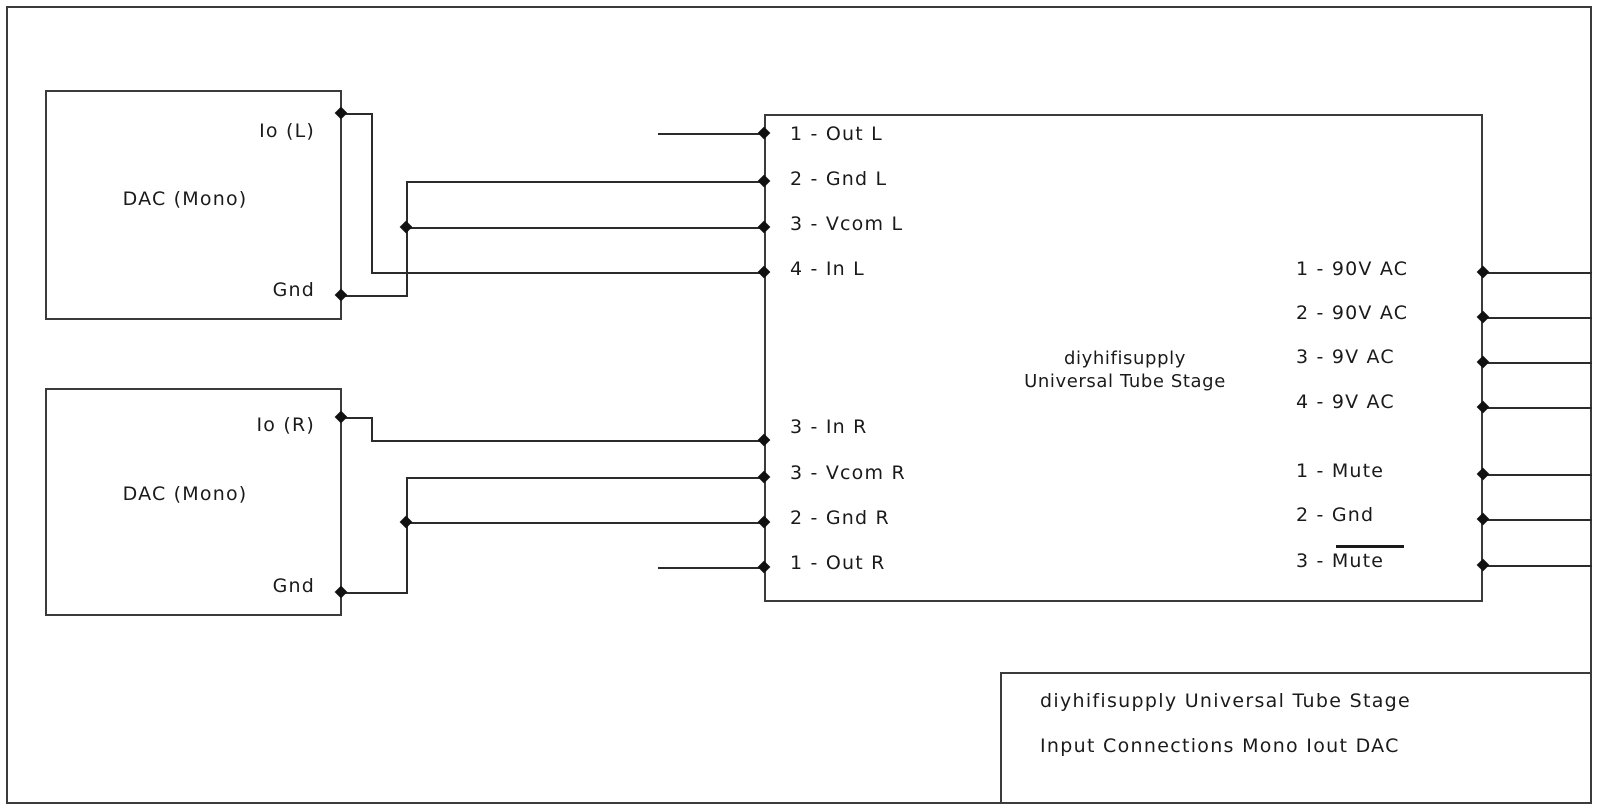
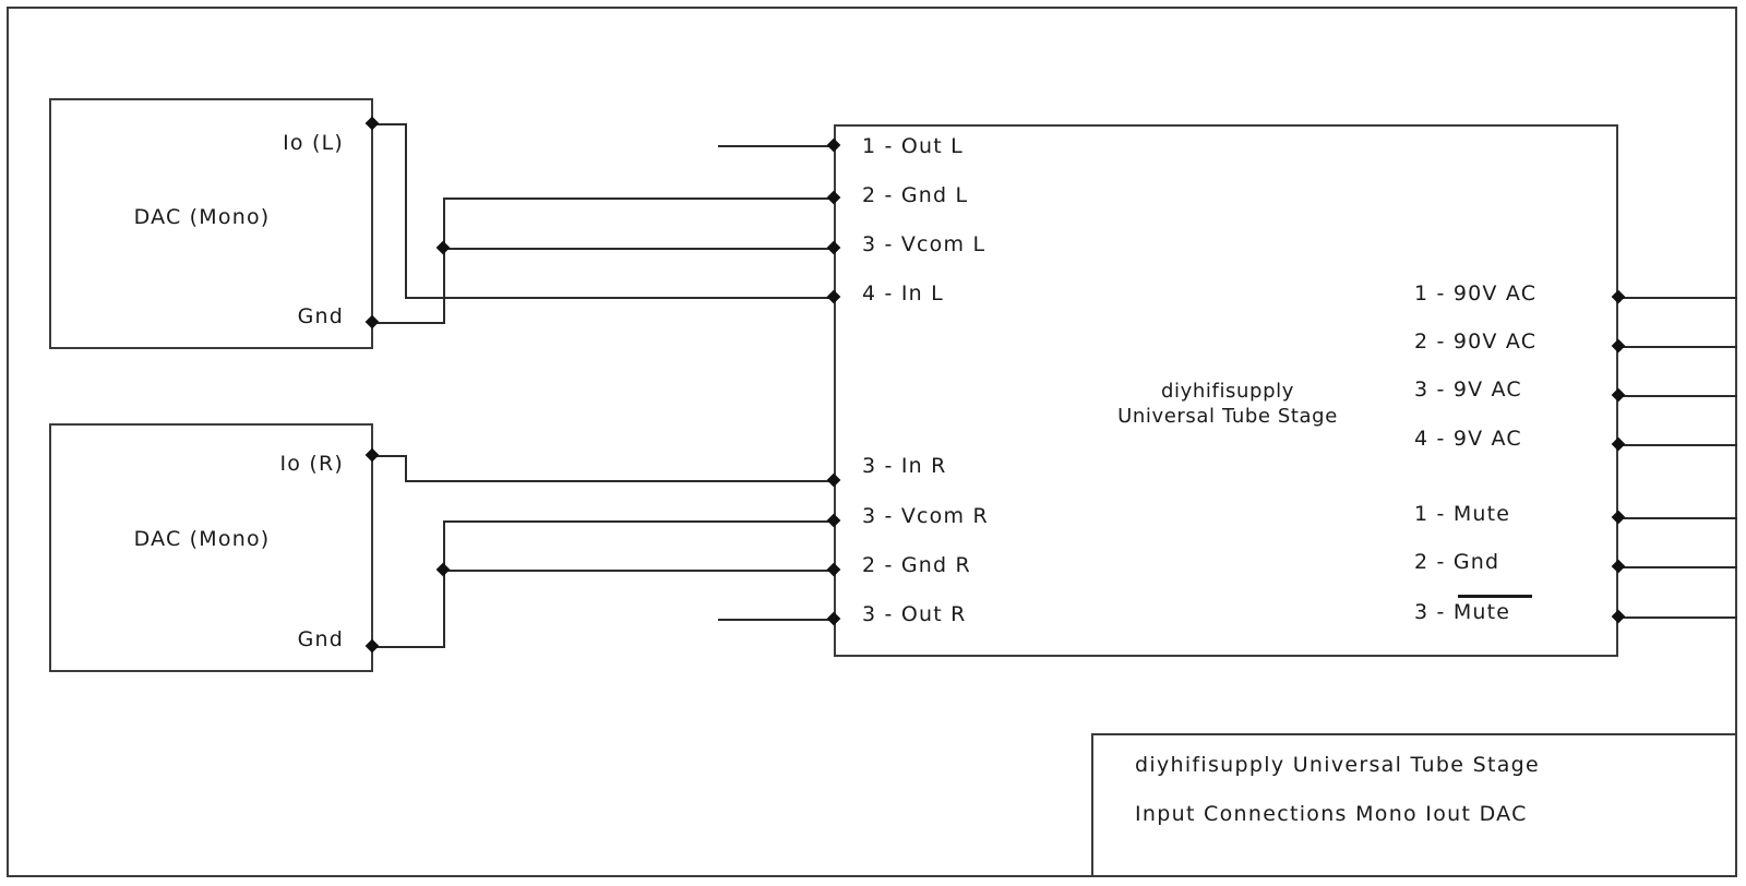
  DAC (Mono)
  Io (L)
  Gnd
  DAC (Mono)
  Io (R)
  Gnd
  diyhifisupply
  Universal Tube Stage
  1 - Out L
  2 - Gnd L
  3 - Vcom L
  4 - In L
  3 - In R
  3 - Vcom R
  2 - Gnd R
- 1 - Out R
+ 3 - Out R
  1 - 90V AC
  2 - 90V AC
  3 - 9V AC
  4 - 9V AC
  1 - Mute
  2 - Gnd
  3 - Mute
  diyhifisupply Universal Tube Stage
  Input Connections Mono Iout DAC
